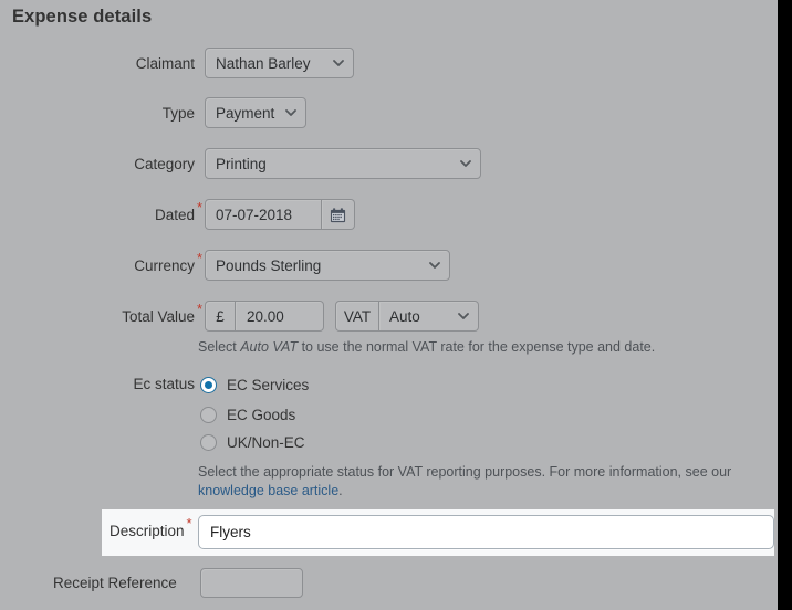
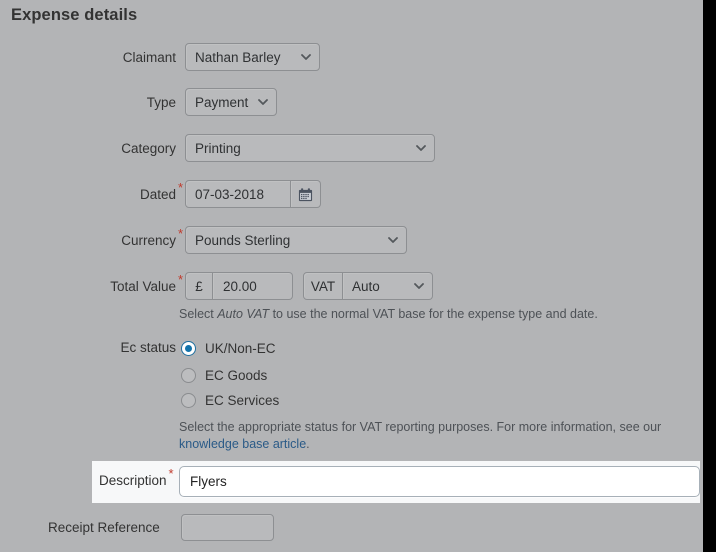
  Expense details
  Claimant
  Nathan Barley
  Type
  Payment
  Category
  Printing
  Dated
  *
- 07-07-2018
+ 07-03-2018
  Currency
  *
  Pounds Sterling
  Total Value
  *
  £
  20.00
  VAT
  Auto
- Select Auto VAT to use the normal VAT rate for the expense type and date.
+ Select Auto VAT to use the normal VAT base for the expense type and date.
  Ec status
- EC Services
+ UK/Non-EC
  EC Goods
- UK/Non-EC
+ EC Services
  Select the appropriate status for VAT reporting purposes. For more information, see our knowledge base article.
  Description
  *
  Flyers
  Receipt Reference
